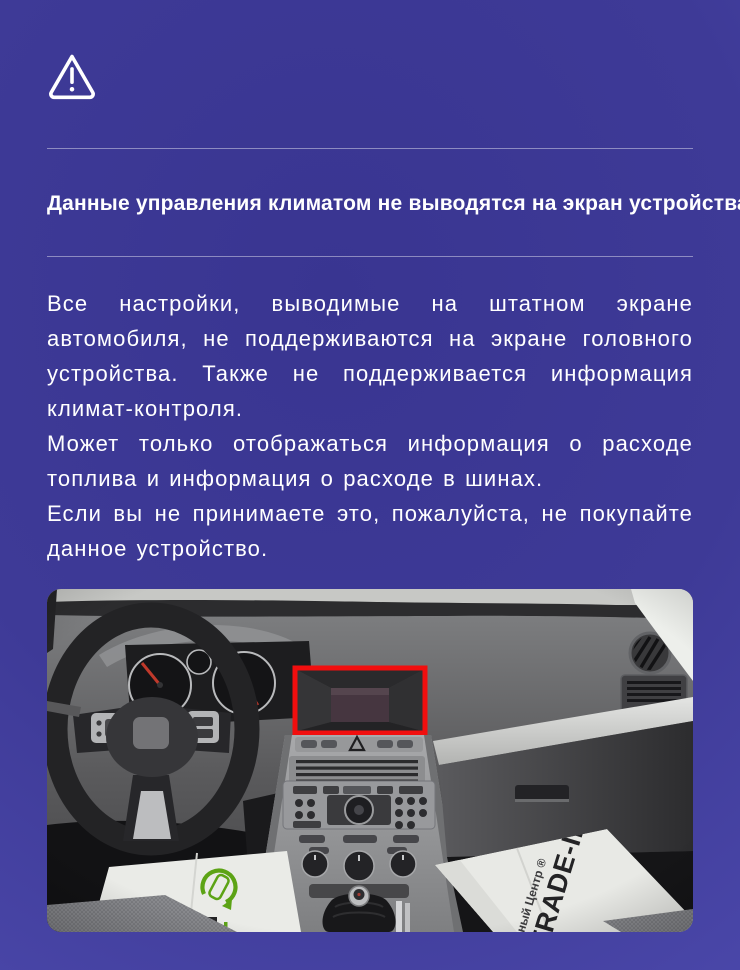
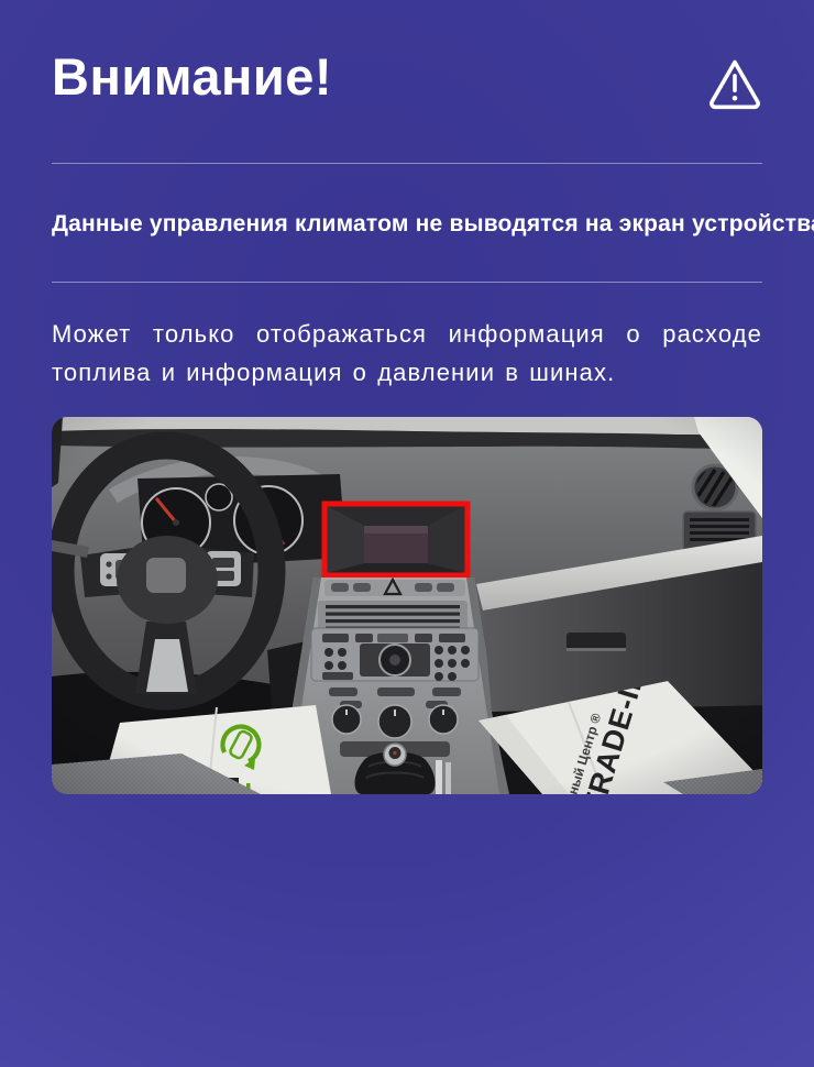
+ Внимание!
  Данные управления климатом не выводятся на экран устройств
- Все настройки, выводимые на штатном экране автомобиля, не поддерживаются на экране головного устройства. Также не поддерживается информация климат-контроля.
- Может только отображаться информация о расходе топлива и информация о расходе в шинах.
+ Может только отображаться информация о расходе топлива и информация о давлении в шинах.
- Если вы не принимаете это, пожалуйста, не покупайте данное устройство.
